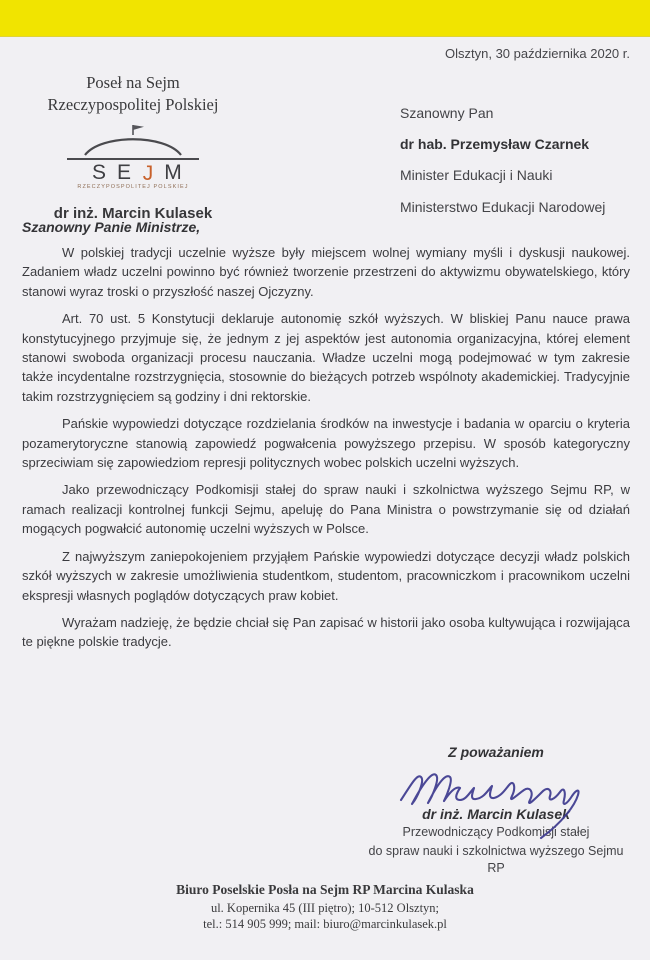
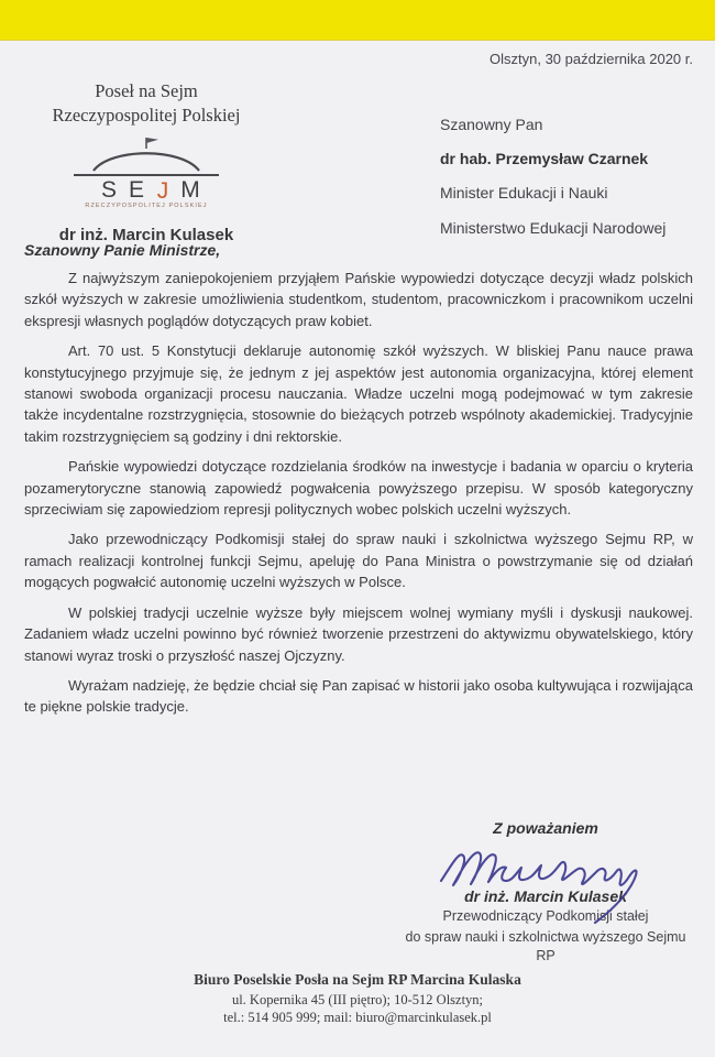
  Olsztyn, 30 października 2020 r.
  Poseł na Sejm
  Rzeczypospolitej Polskiej
  S
  E
  J
  M
  dr inż. Marcin Kulasek
  Szanowny Pan
  dr hab. Przemysław Czarnek
  Minister Edukacji i Nauki
  Ministerstwo Edukacji Narodowej
  Szanowny Panie Ministrze,
- W polskiej tradycji uczelnie wyższe były miejscem wolnej wymiany myśli i dyskusji naukowej. Zadaniem władz uczelni powinno być również tworzenie przestrzeni do aktywizmu obywatelskiego, który stanowi wyraz troski o przyszłość naszej Ojczyzny.
+ Z najwyższym zaniepokojeniem przyjąłem Pańskie wypowiedzi dotyczące decyzji władz polskich szkół wyższych w zakresie umożliwienia studentkom, studentom, pracowniczkom i pracownikom uczelni ekspresji własnych poglądów dotyczących praw kobiet.
  Art. 70 ust. 5 Konstytucji deklaruje autonomię szkół wyższych. W bliskiej Panu nauce prawa konstytucyjnego przyjmuje się, że jednym z jej aspektów jest autonomia organizacyjna, której element stanowi swoboda organizacji procesu nauczania. Władze uczelni mogą podejmować w tym zakresie także incydentalne rozstrzygnięcia, stosownie do bieżących potrzeb wspólnoty akademickiej. Tradycyjnie takim rozstrzygnięciem są godziny i dni rektorskie.
  Pańskie wypowiedzi dotyczące rozdzielania środków na inwestycje i badania w oparciu o kryteria pozamerytoryczne stanowią zapowiedź pogwałcenia powyższego przepisu. W sposób kategoryczny sprzeciwiam się zapowiedziom represji politycznych wobec polskich uczelni wyższych.
  Jako przewodniczący Podkomisji stałej do spraw nauki i szkolnictwa wyższego Sejmu RP, w ramach realizacji kontrolnej funkcji Sejmu, apeluję do Pana Ministra o powstrzymanie się od działań mogących pogwałcić autonomię uczelni wyższych w Polsce.
- Z najwyższym zaniepokojeniem przyjąłem Pańskie wypowiedzi dotyczące decyzji władz polskich szkół wyższych w zakresie umożliwienia studentkom, studentom, pracowniczkom i pracownikom uczelni ekspresji własnych poglądów dotyczących praw kobiet.
+ W polskiej tradycji uczelnie wyższe były miejscem wolnej wymiany myśli i dyskusji naukowej. Zadaniem władz uczelni powinno być również tworzenie przestrzeni do aktywizmu obywatelskiego, który stanowi wyraz troski o przyszłość naszej Ojczyzny.
  Wyrażam nadzieję, że będzie chciał się Pan zapisać w historii jako osoba kultywująca i rozwijająca te piękne polskie tradycje.
  Z poważaniem
  dr inż. Marcin Kulase
  Przewodniczący Podkomiji stałej
  do spraw nauki i szkolnictwa wyższego Sejmu RP
  Biuro Poselskie Posła na Sejm RP Marcina Kulaska
  ul. Kopernika 45 (III piętro); 10-512 Olsztyn;
  tel.: 514 905 999; mail: biuro@marcinkulasek.pl
